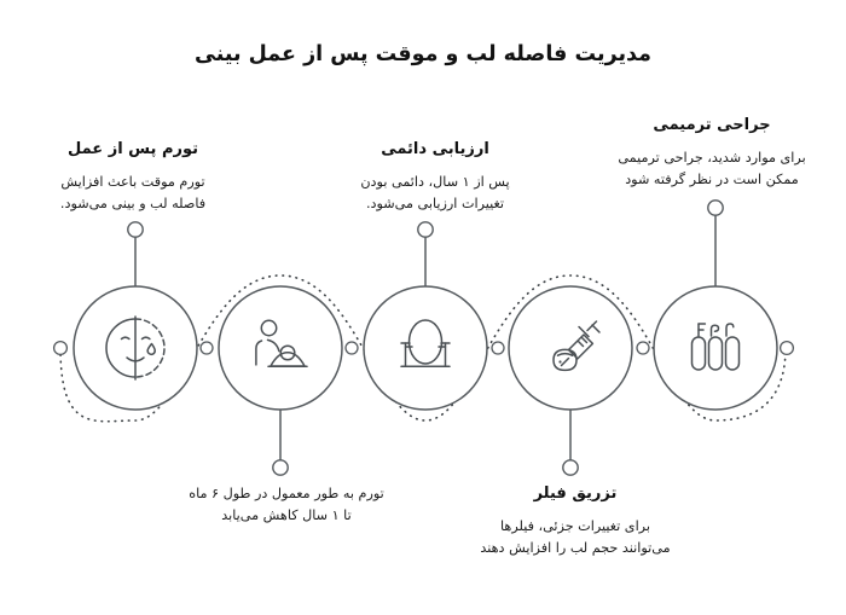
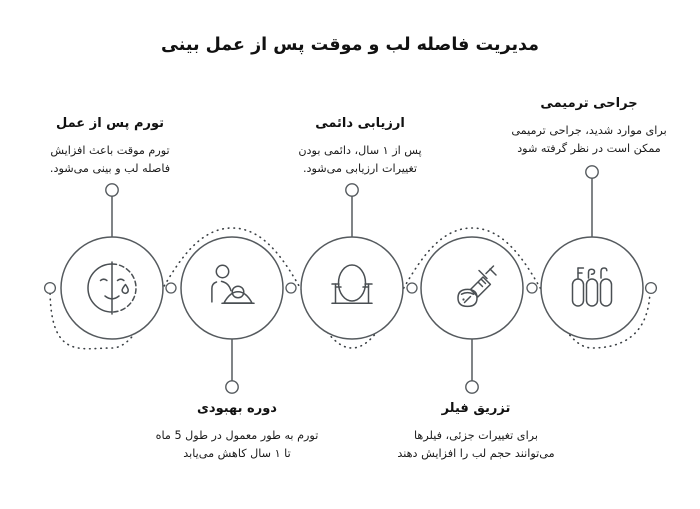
  مدیریت فاصله لب و موقت پس از عمل بینی
  تورم پس از عمل
  تورم موقت باعث افزایش
  فاصله لب و بینی می‌شود.
+ دوره بهبودی
- تورم به طور معمول در طول ۶ ماه
+ تورم به طور معمول در طول 5 ماه
  تا ۱ سال کاهش می‌یابد
  ارزیابی دائمی
  پس از ۱ سال، دائمی بودن
  تغییرات ارزیابی می‌شود.
  تزریق فیلر
  برای تغییرات جزئی، فیلرها
  می‌توانند حجم لب را افزایش دهند
  جراحی ترمیمی
  برای موارد شدید، جراحی ترمیمی
  ممکن است در نظر گرفته شود
